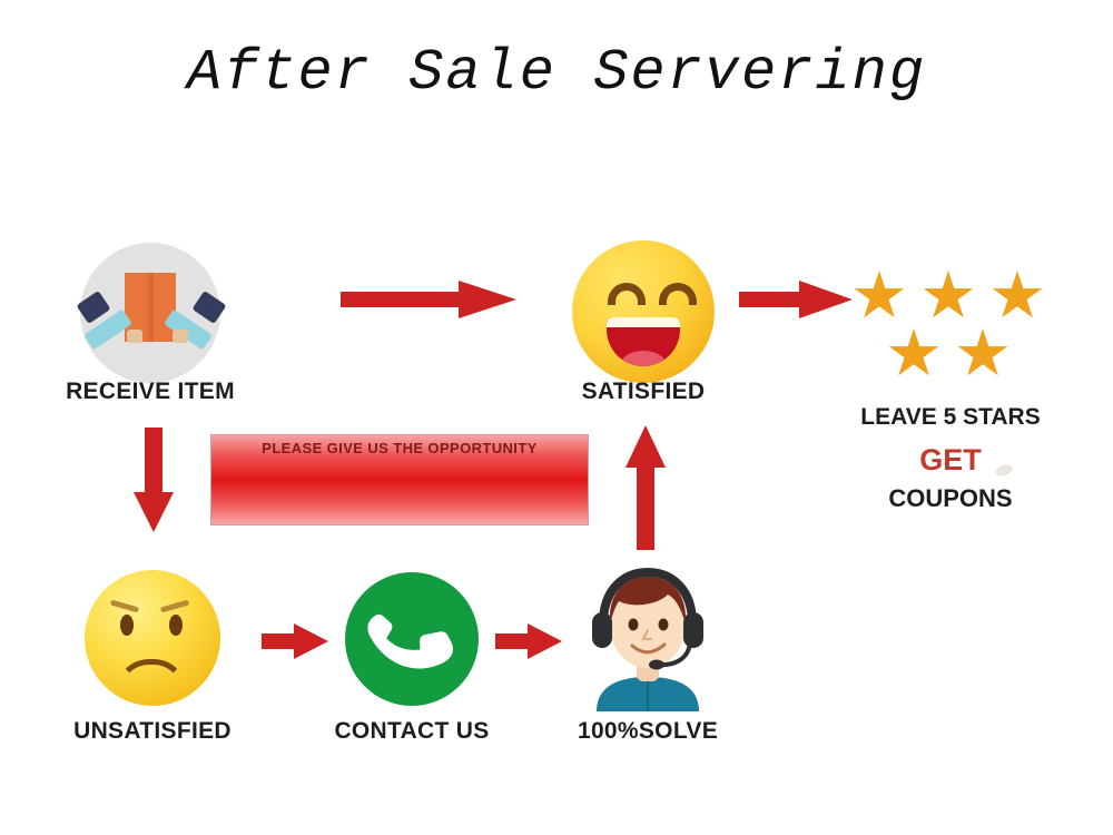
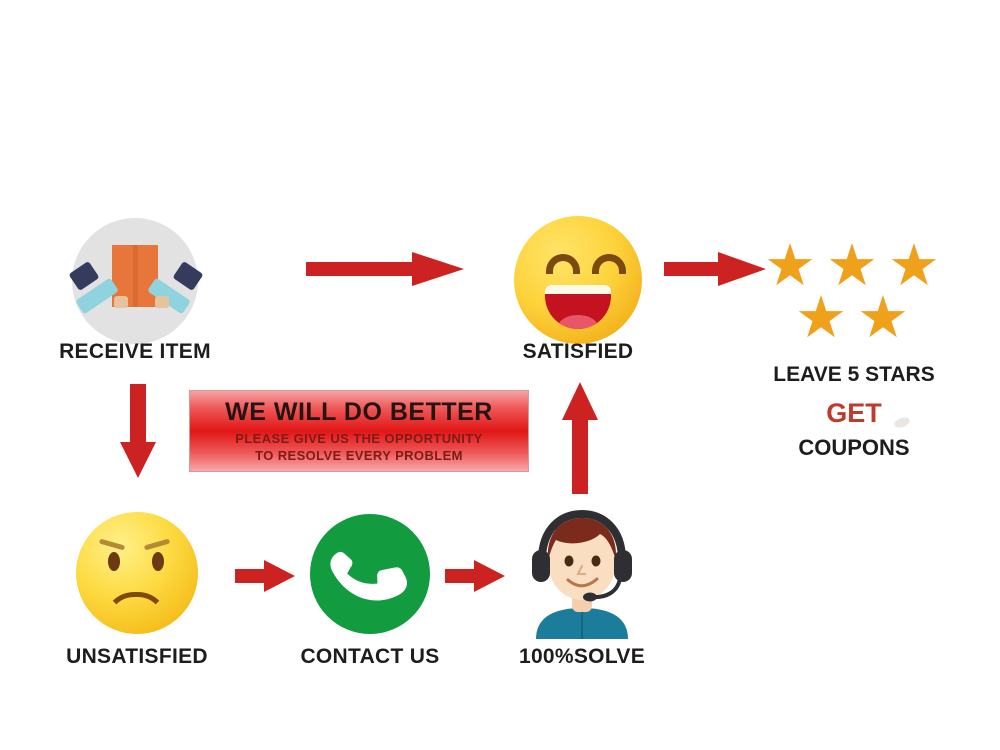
- After Sale Servering
  RECEIVE ITEM
  SATISFIED
  ★
  ★
  ★
  ★
  ★
  LEAVE 5 STARS
  GET
  COUPONS
+ WE WILL DO BETTER
  PLEASE GIVE US THE OPPORTUNITY
+ TO RESOLVE EVERY PROBLEM
  UNSATISFIED
  CONTACT US
  100%SOLVE
